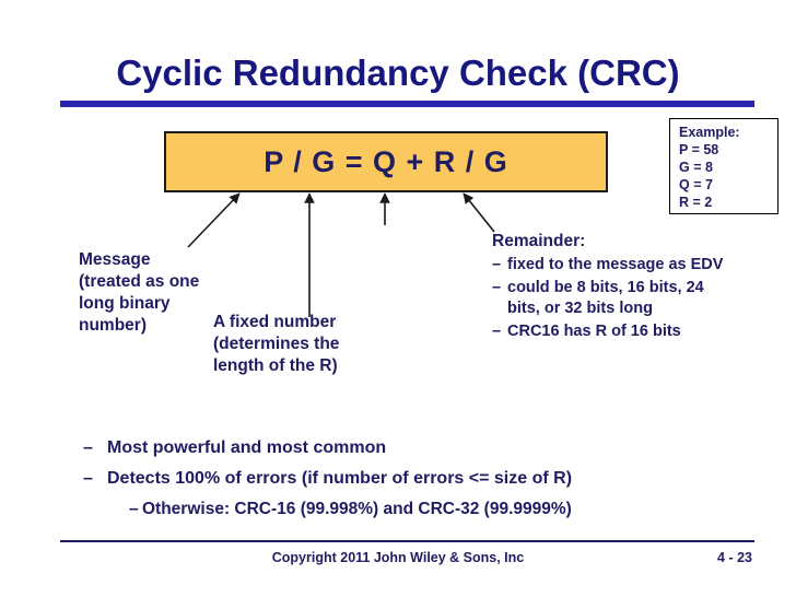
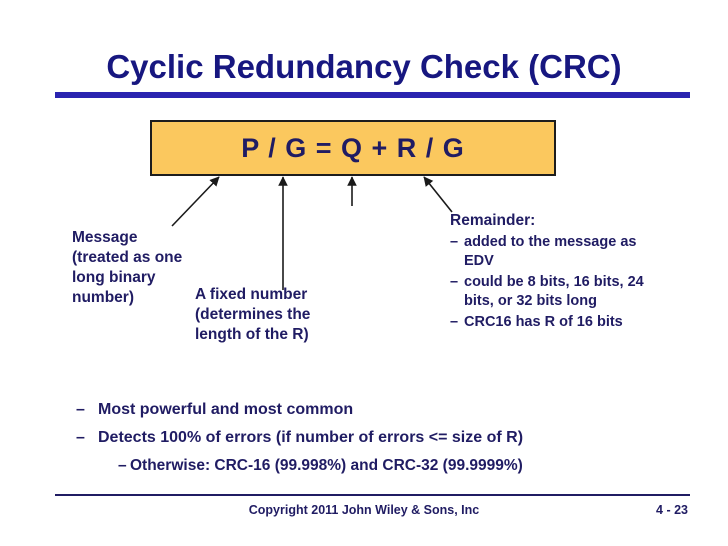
  Cyclic Redundancy Check (CRC)
  P / G = Q + R / G
- Example:
- P = 58
- G = 8
- Q = 7
- R = 2
  Message (treated as one long binary number)
  A fixed number (determines the length of the R)
  Remainder:
  –
- fixed to the message as EDV
+ added to the message as EDV
  –
  could be 8 bits, 16 bits, 24 bits, or 32 bits long
  –
  CRC16 has R of 16 bits
  –
  Most powerful and most common
  –
  Detects 100% of errors (if number of errors <= size of R)
  –
  Otherwise: CRC-16 (99.998%) and CRC-32 (99.9999%)
  Copyright 2011 John Wiley & Sons, Inc
  4 - 23
